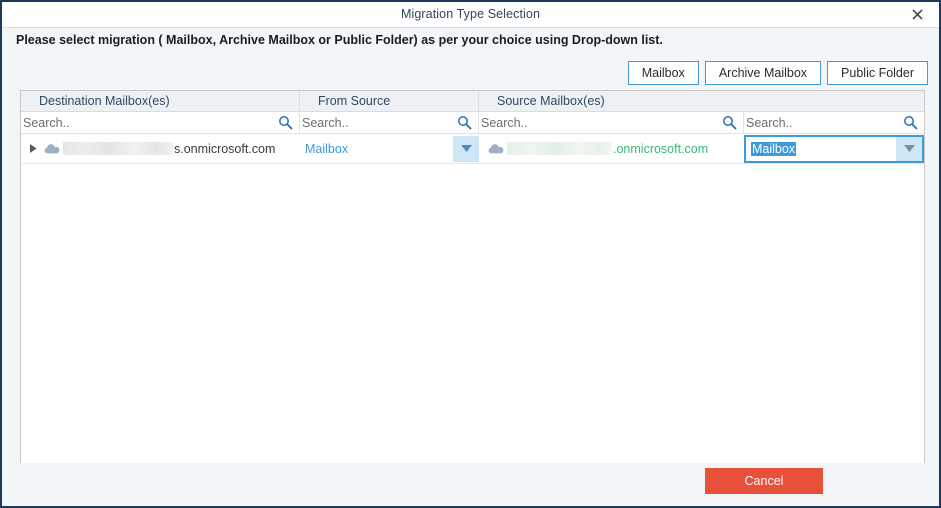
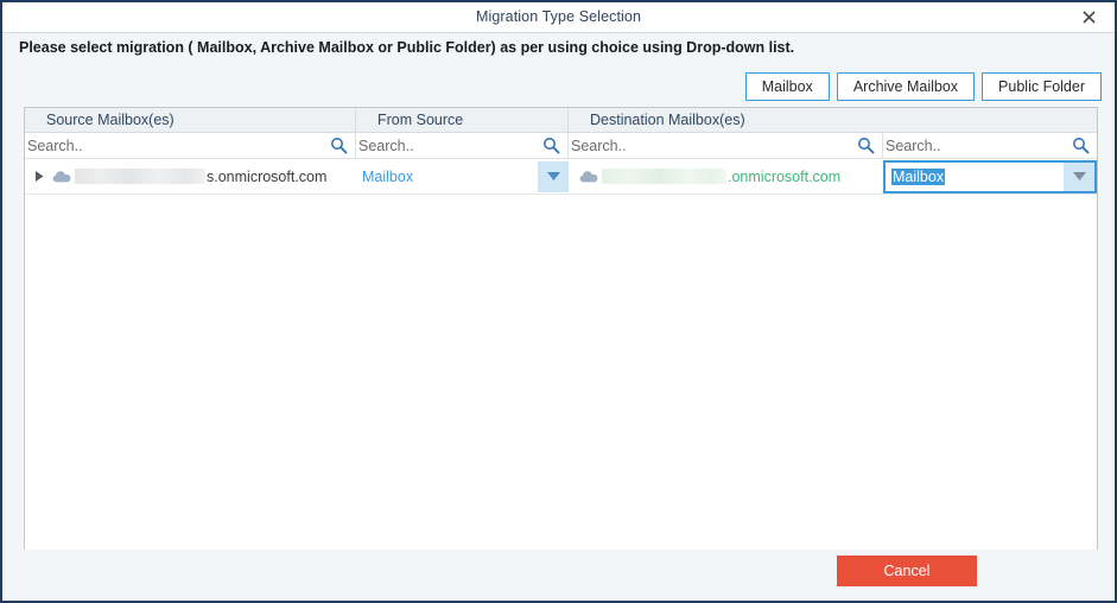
  Migration Type Selection
- Please select migration ( Mailbox, Archive Mailbox or Public Folder) as per your choice using Drop-down list.
+ Please select migration ( Mailbox, Archive Mailbox or Public Folder) as per using choice using Drop-down list.
  Mailbox
  Archive Mailbox
  Public Folder
- Destination Mailbox(es)
+ Source Mailbox(es)
  From Source
- Source Mailbox(es)
+ Destination Mailbox(es)
  Search..
  Search..
  Search..
  Search..
  s.onmicrosoft.com
  Mailbox
  .onmicrosoft.com
  Mailbox
  Cancel
